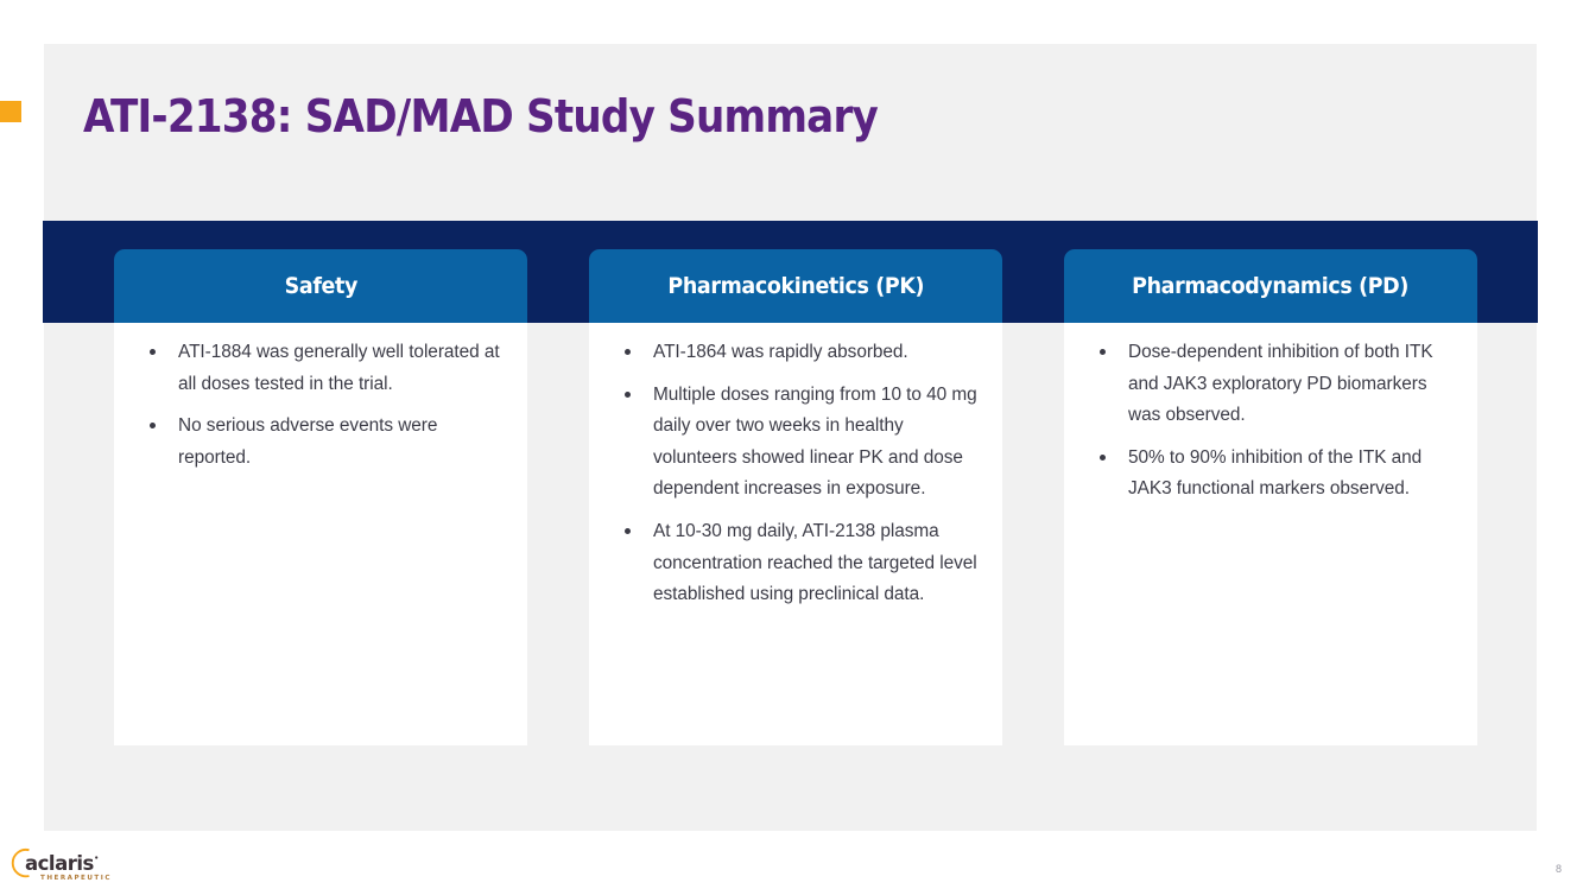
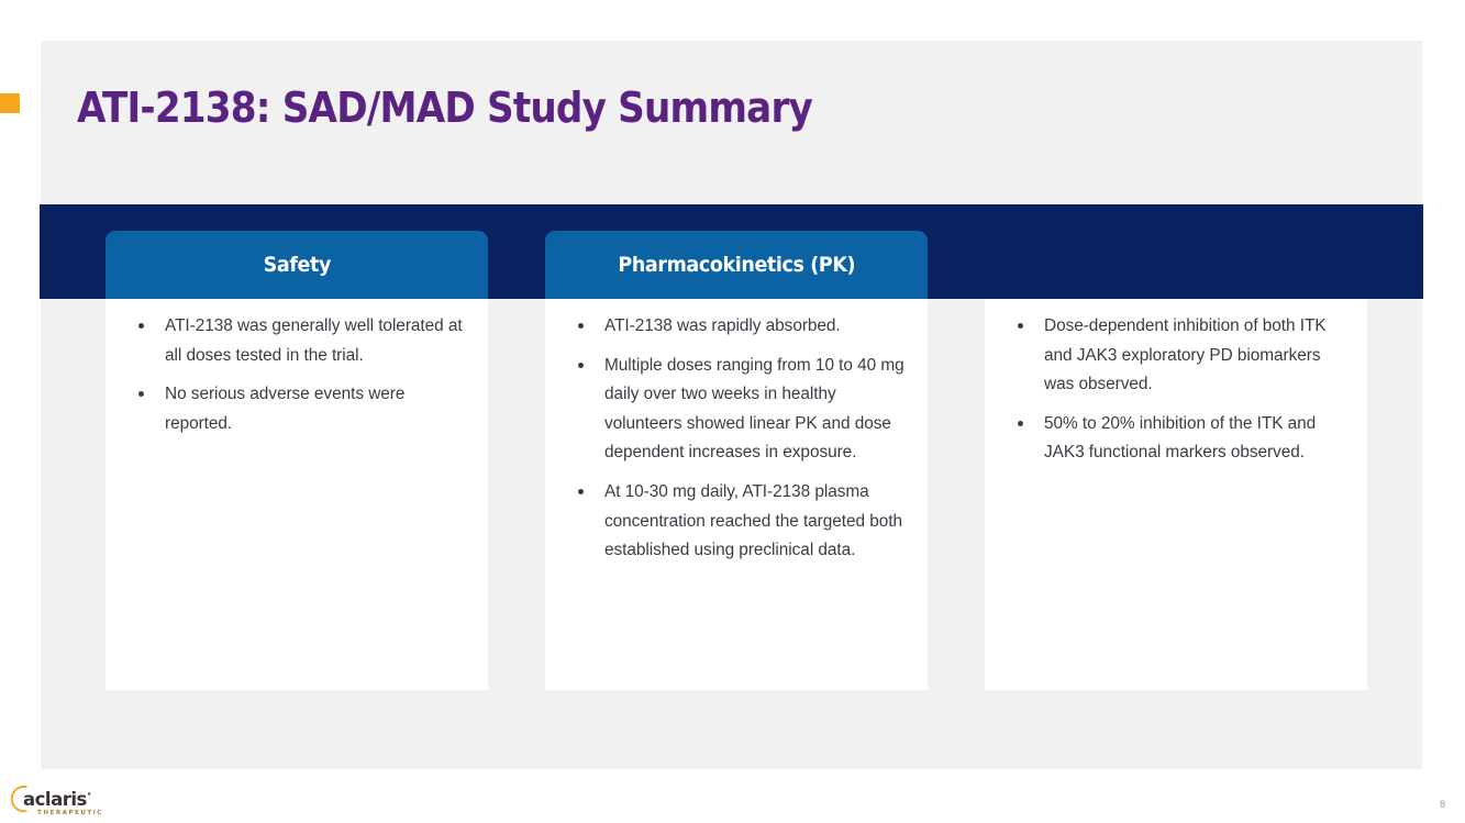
  ATI-2138: SAD/MAD Study Summary
  Safety
- ATI-1884 was generally well tolerated at all doses tested in the trial.
+ ATI-2138 was generally well tolerated at all doses tested in the trial.
  No serious adverse events were reported.
  Pharmacokinetics (PK)
- ATI-1864 was rapidly absorbed.
+ ATI-2138 was rapidly absorbed.
  Multiple doses ranging from 10 to 40 mg daily over two weeks in healthy volunteers showed linear PK and dose dependent increases in exposure.
- At 10-30 mg daily, ATI-2138 plasma concentration reached the targeted level established using preclinical data.
+ At 10-30 mg daily, ATI-2138 plasma concentration reached the targeted both established using preclinical data.
- Pharmacodynamics (PD)
  Dose-dependent inhibition of both ITK and JAK3 exploratory PD biomarkers was observed.
- 50% to 90% inhibition of the ITK and JAK3 functional markers observed.
+ 50% to 20% inhibition of the ITK and JAK3 functional markers observed.
  aclaris
  8
